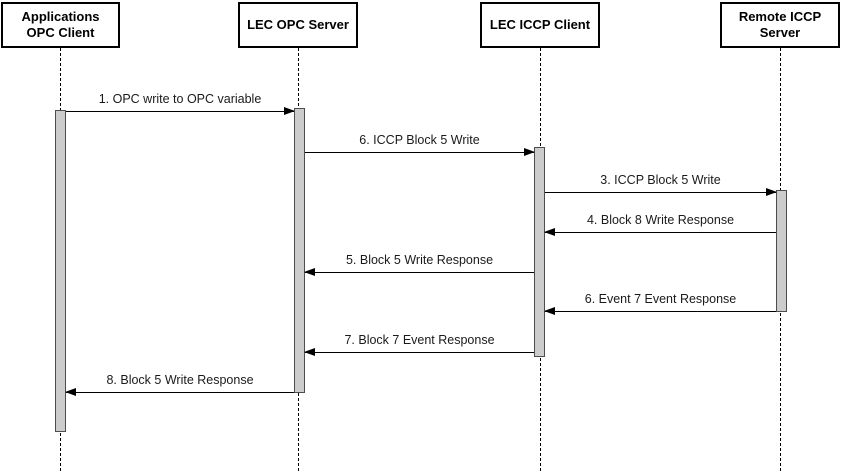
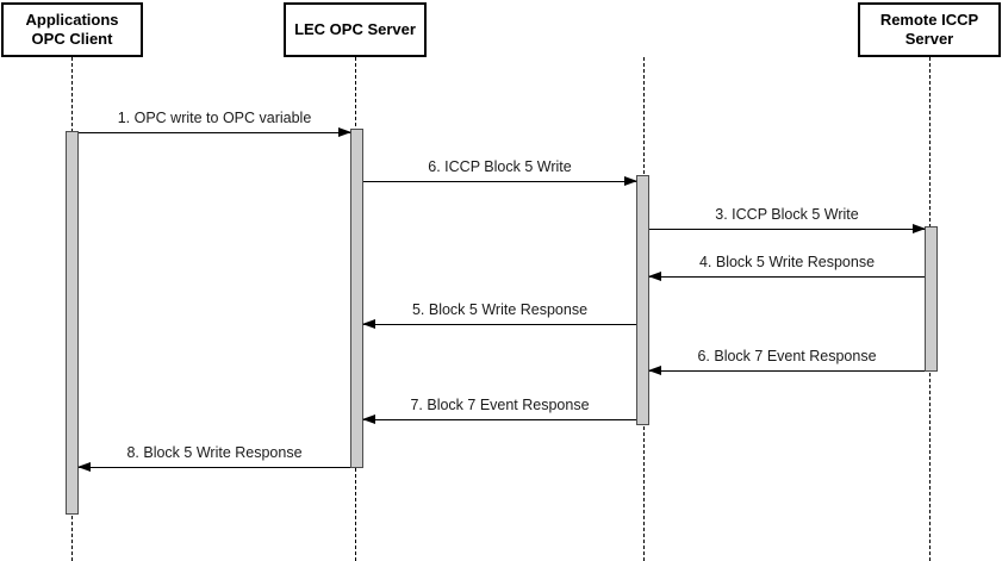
  Applications OPC Client
  LEC OPC Server
- LEC ICCP Client
  Remote ICCP Server
  1. OPC write to OPC variable
  6. ICCP Block 5 Write
  3. ICCP Block 5 Write
- 4. Block 8 Write Response
+ 4. Block 5 Write Response
  5. Block 5 Write Response
- 6. Event 7 Event Response
+ 6. Block 7 Event Response
  7. Block 7 Event Response
  8. Block 5 Write Response
